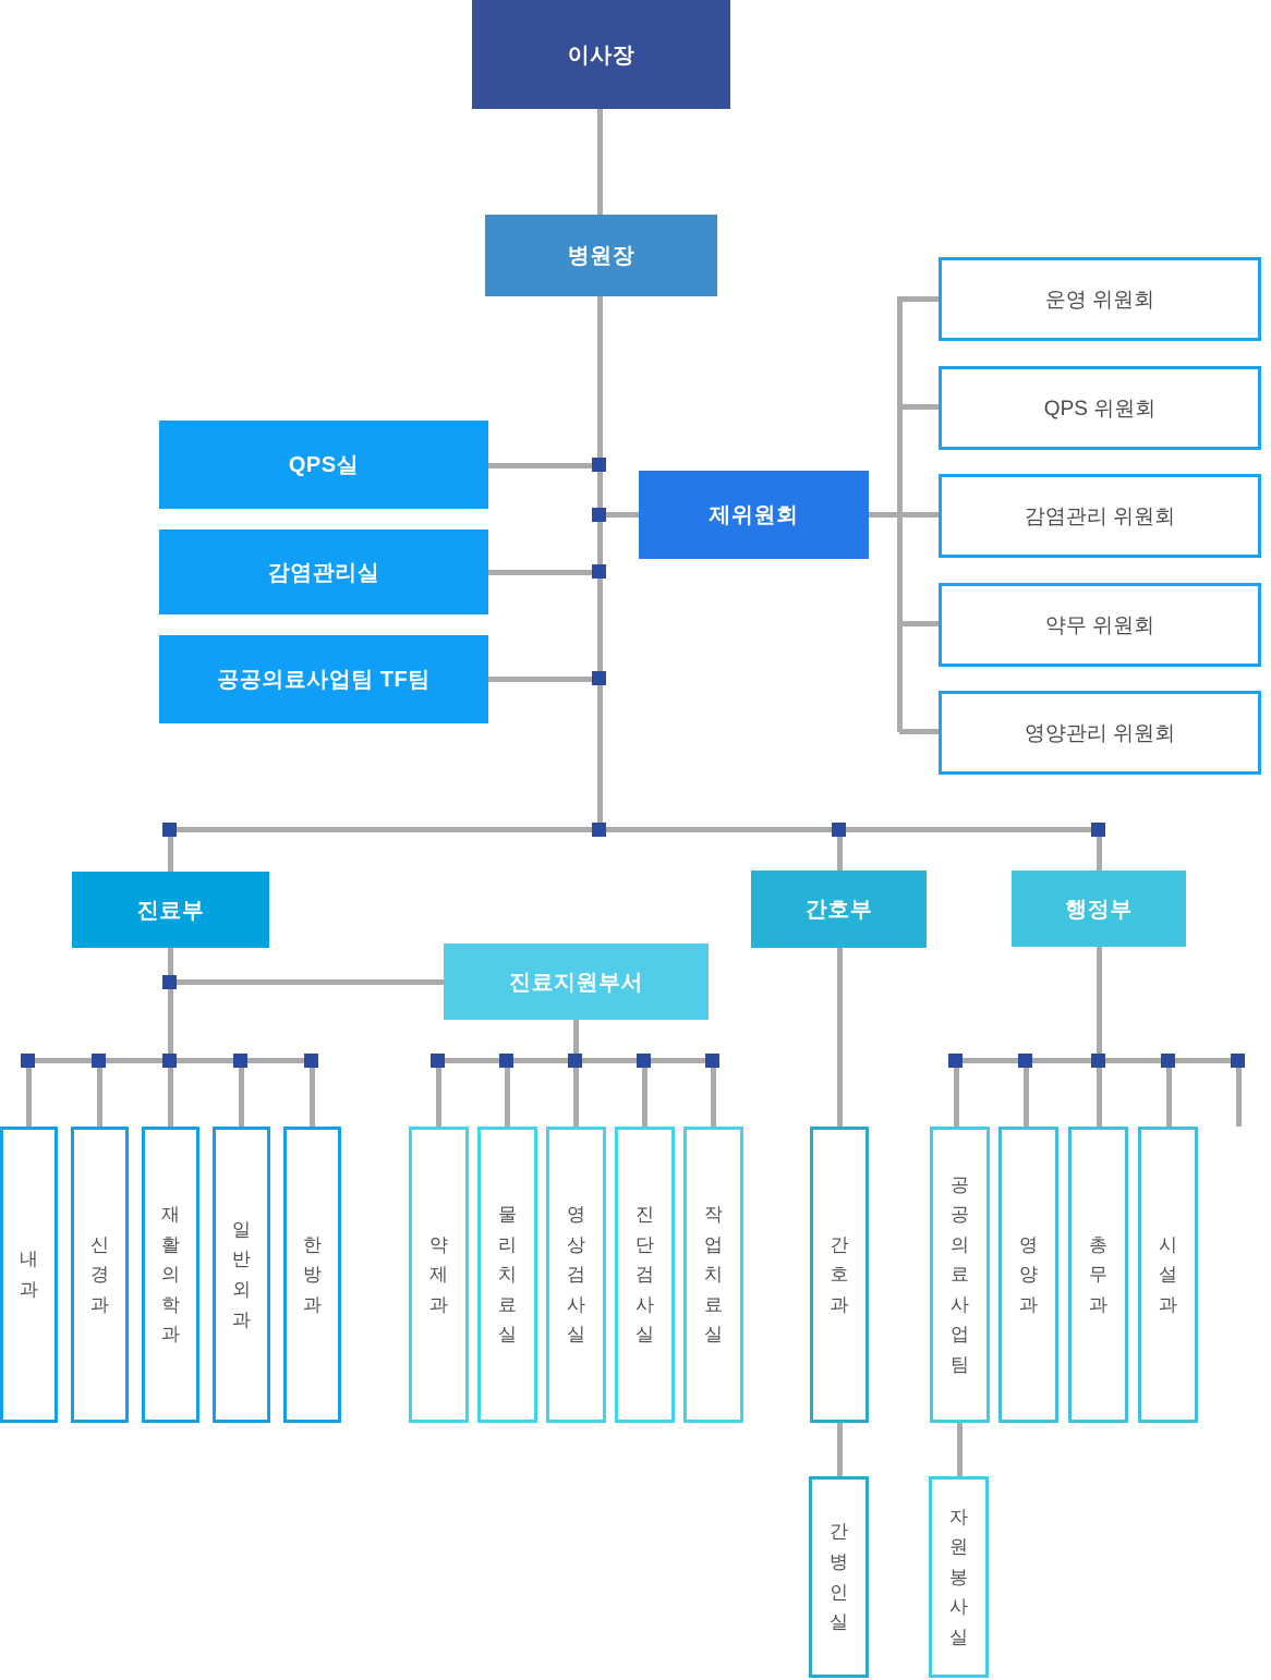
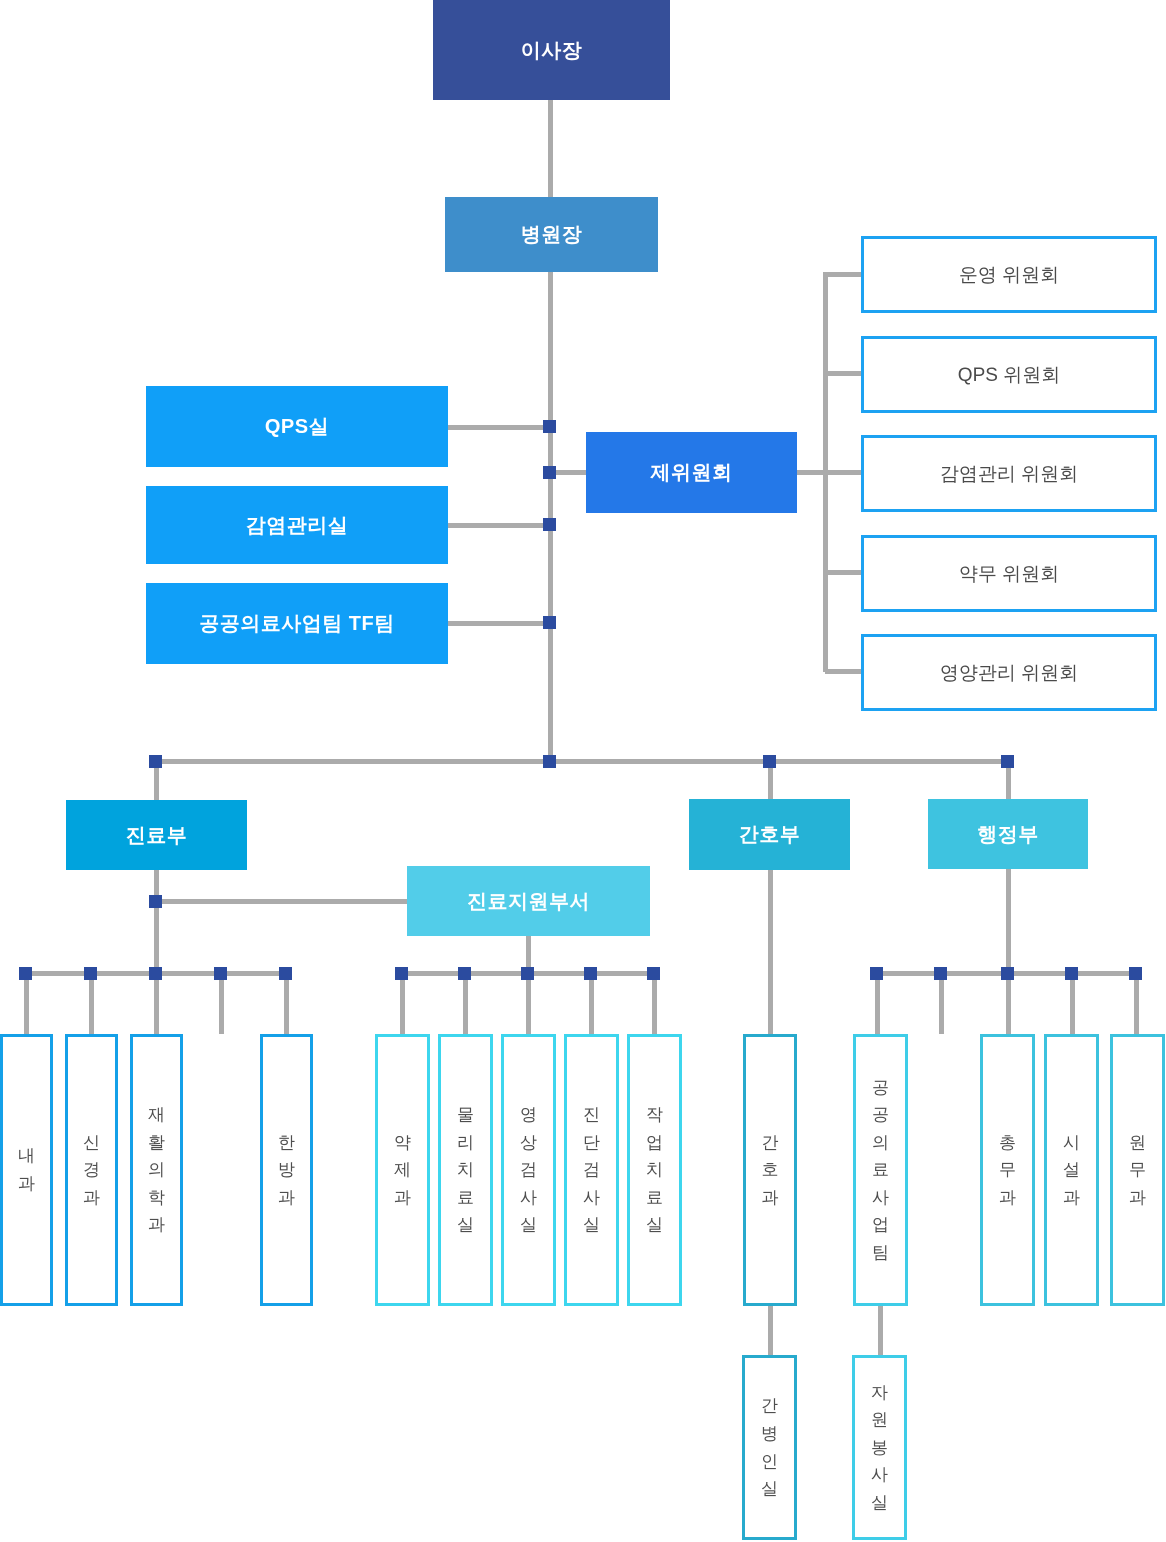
  이사장
  병원장
  QPS실
  감염관리실
  공공의료사업팀 TF팀
  제위원회
  운영 위원회
  QPS 위원회
  감염관리 위원회
  약무 위원회
  영양관리 위원회
  진료부
  진료지원부서
  간호부
  행정부
  내과
  신경과
  재활의학과
- 일반외과
  한방과
  약제과
  물리치료실
  영상검사실
  진단검사실
  작업치료실
  간호과
  간병인실
  공공의료사업팀
- 영양과
  총무과
  시설과
+ 원무과
  자원봉사실
